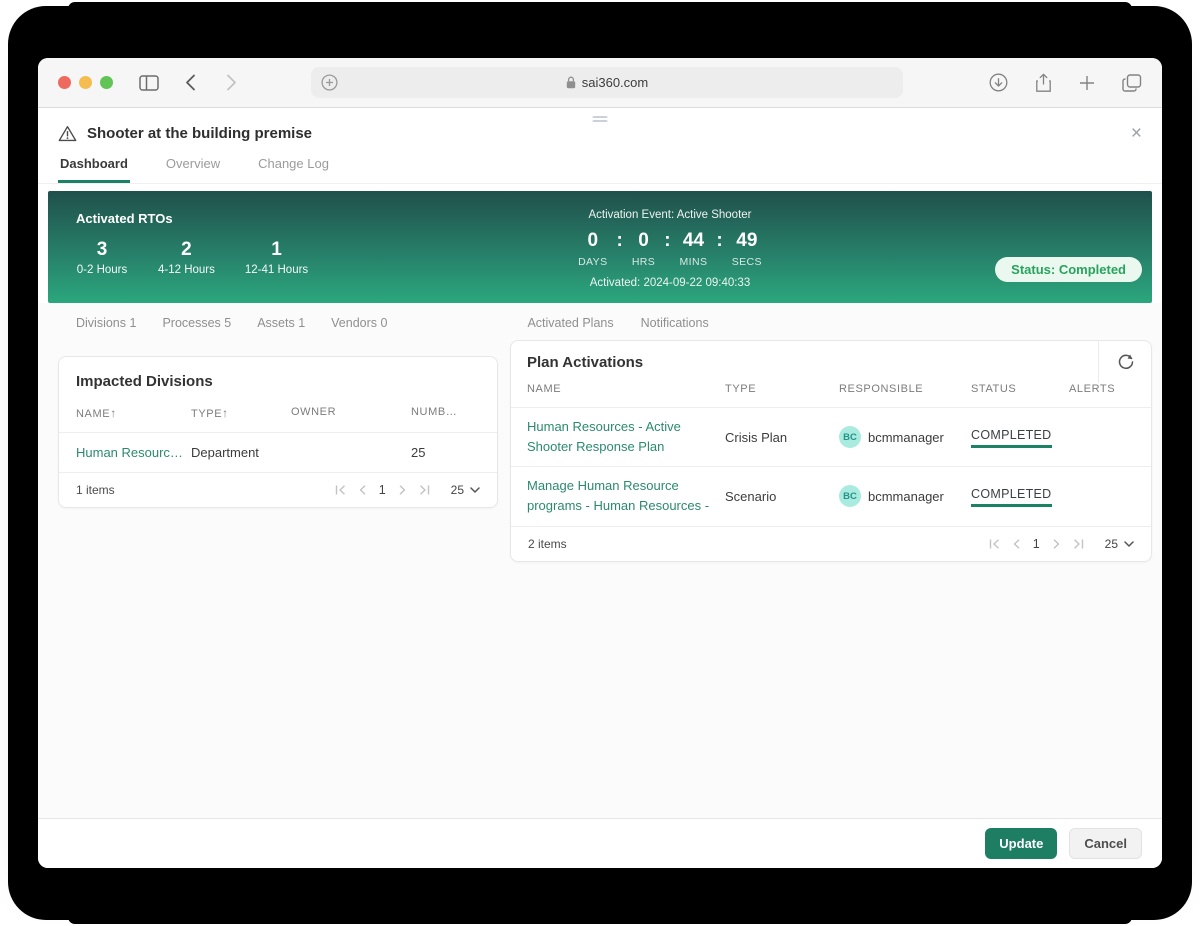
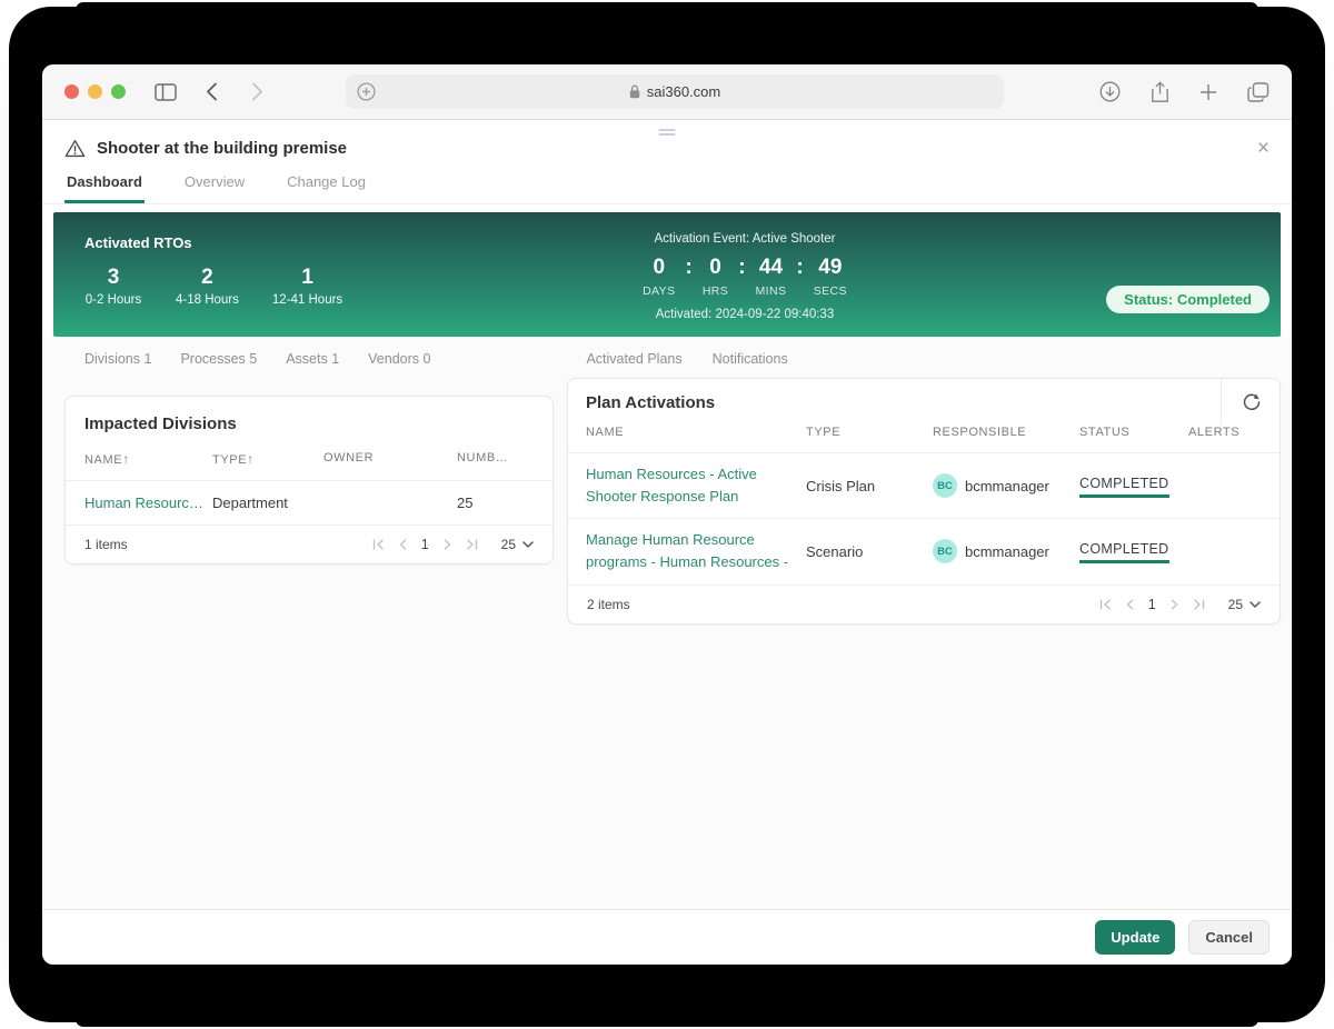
  sai360.com
  Shooter at the building premise
  ×
  Dashboard
  Overview
  Change Log
  Activated RTOs
  3
  0-2 Hours
  2
- 4-12 Hours
+ 4-18 Hours
  1
  12-41 Hours
  Activation Event: Active Shooter
  0
  DAYS
  :
  0
  HRS
  :
  44
  MINS
  :
  49
  SECS
  Activated: 2024-09-22 09:40:33
  Status: Completed
  Divisions 1
  Processes 5
  Assets 1
  Vendors 0
  Activated Plans
  Notifications
  Impacted Divisions
  NAME↑
  TYPE↑
  OWNER
  NUMB…
  Human Resourc…
  Department
  25
  1 items
  1
  25
  Plan Activations
  NAME
  TYPE
  RESPONSIBLE
  STATUS
  ALERTS
  Human Resources - Active Shooter Response Plan
  Crisis Plan
  BC
  bcmmanager
  COMPLETED
  Manage Human Resource programs - Human Resources -
  Scenario
  BC
  bcmmanager
  COMPLETED
  2 items
  1
  25
  Update
  Cancel
